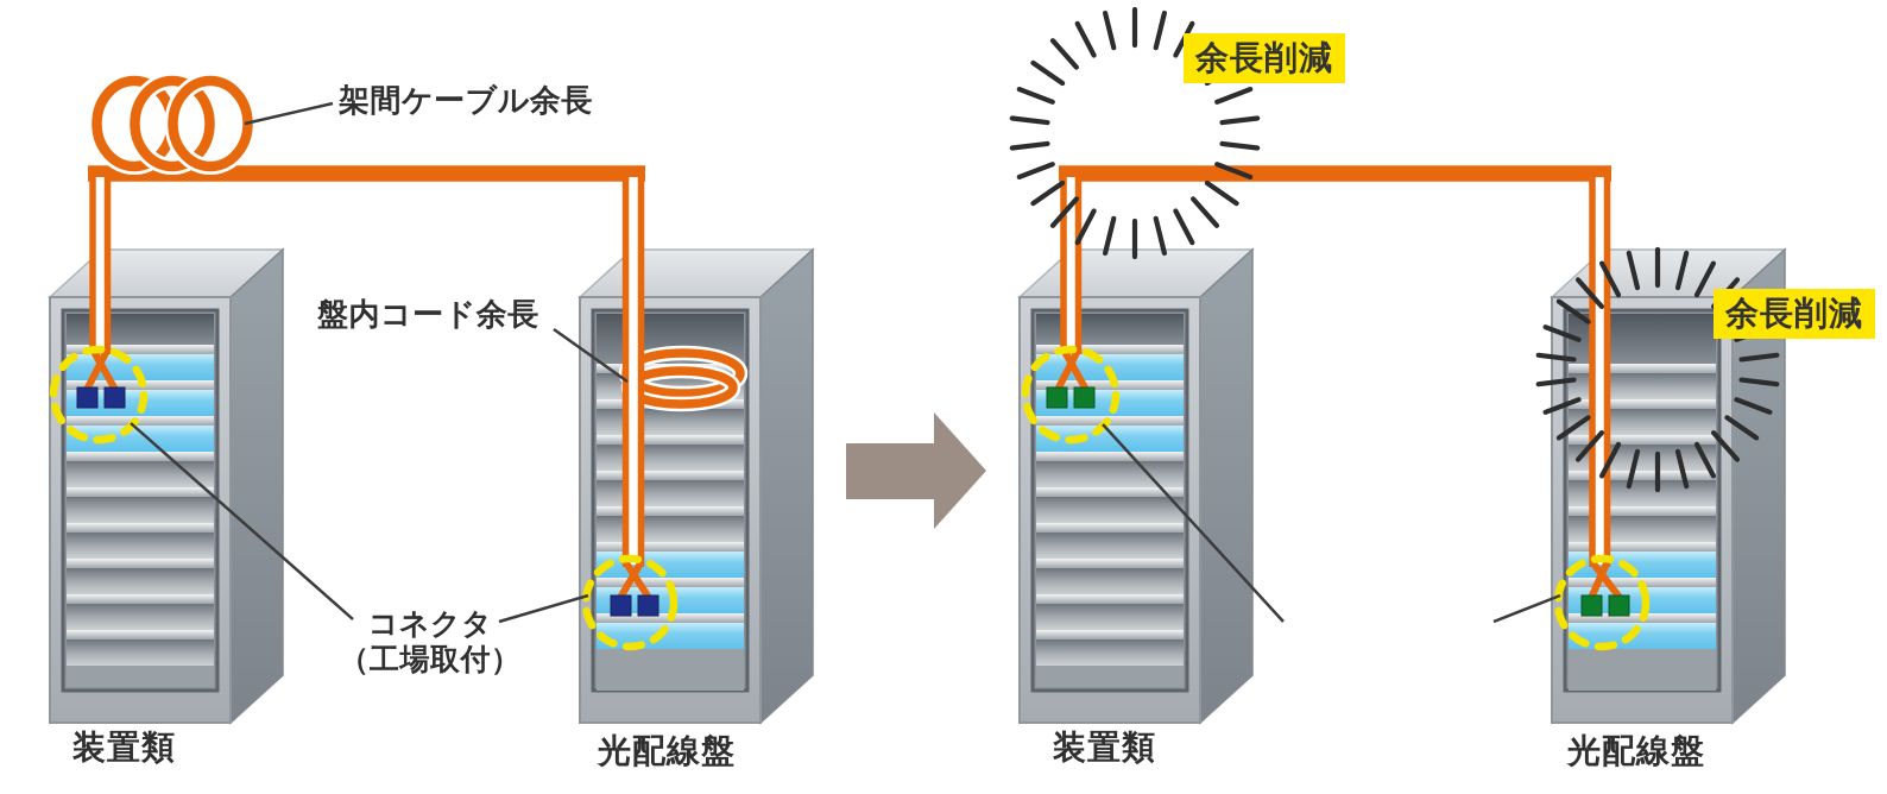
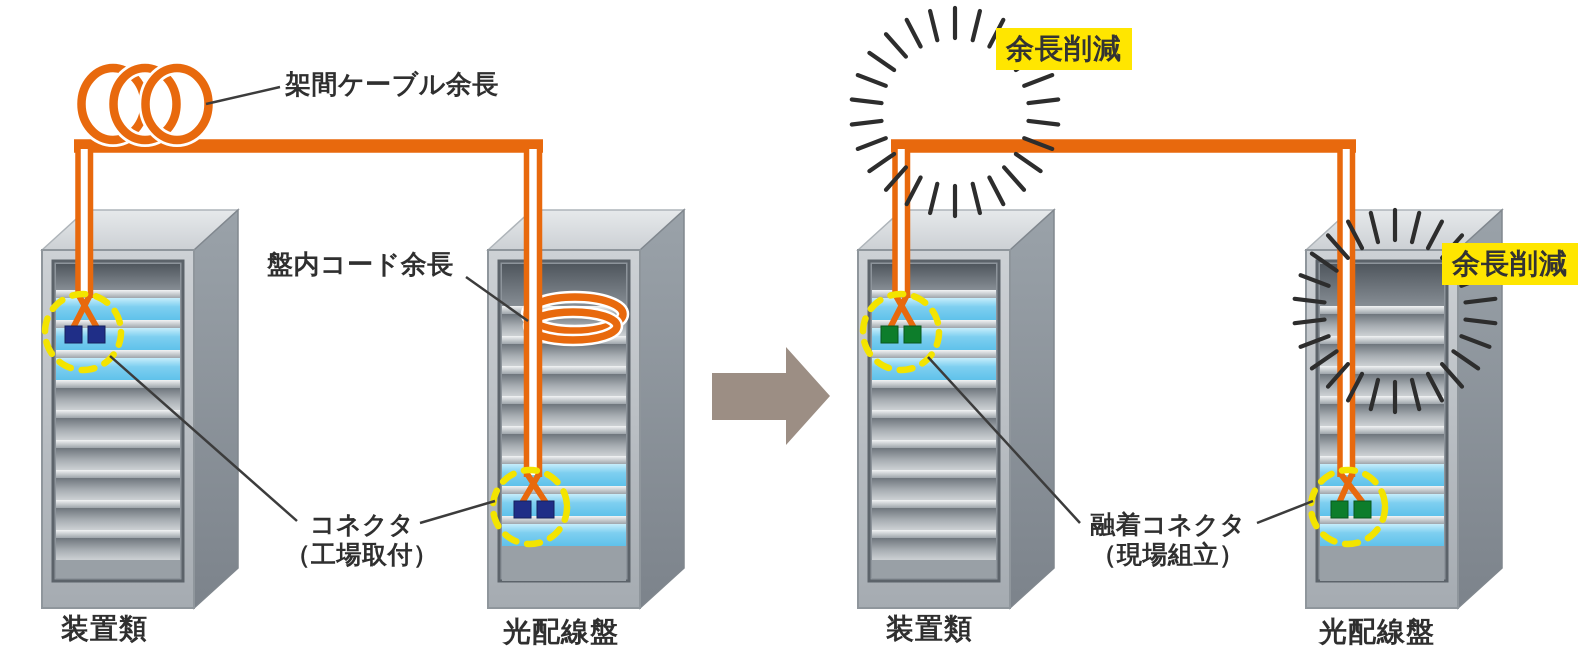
  架間ケーブル余長
  盤内コード余長
  コネクタ
  （工場取付）
  装置類
  光配線盤
  余長削減
  余長削減
+ 融着コネクタ
+ （現場組立）
  装置類
  光配線盤
